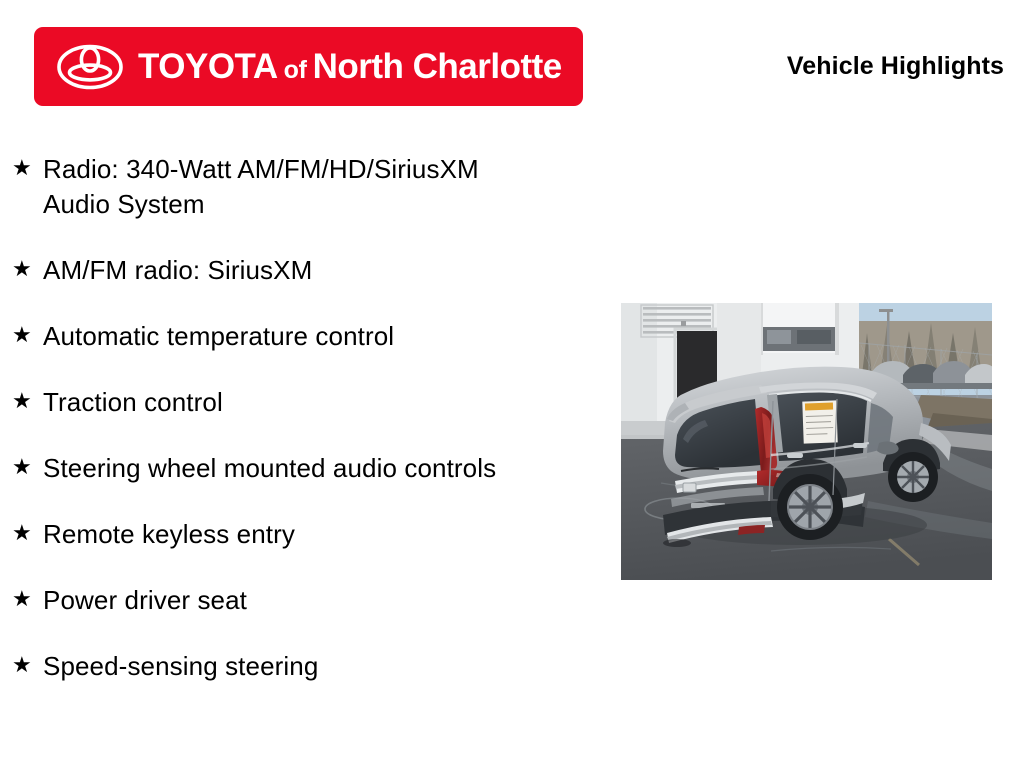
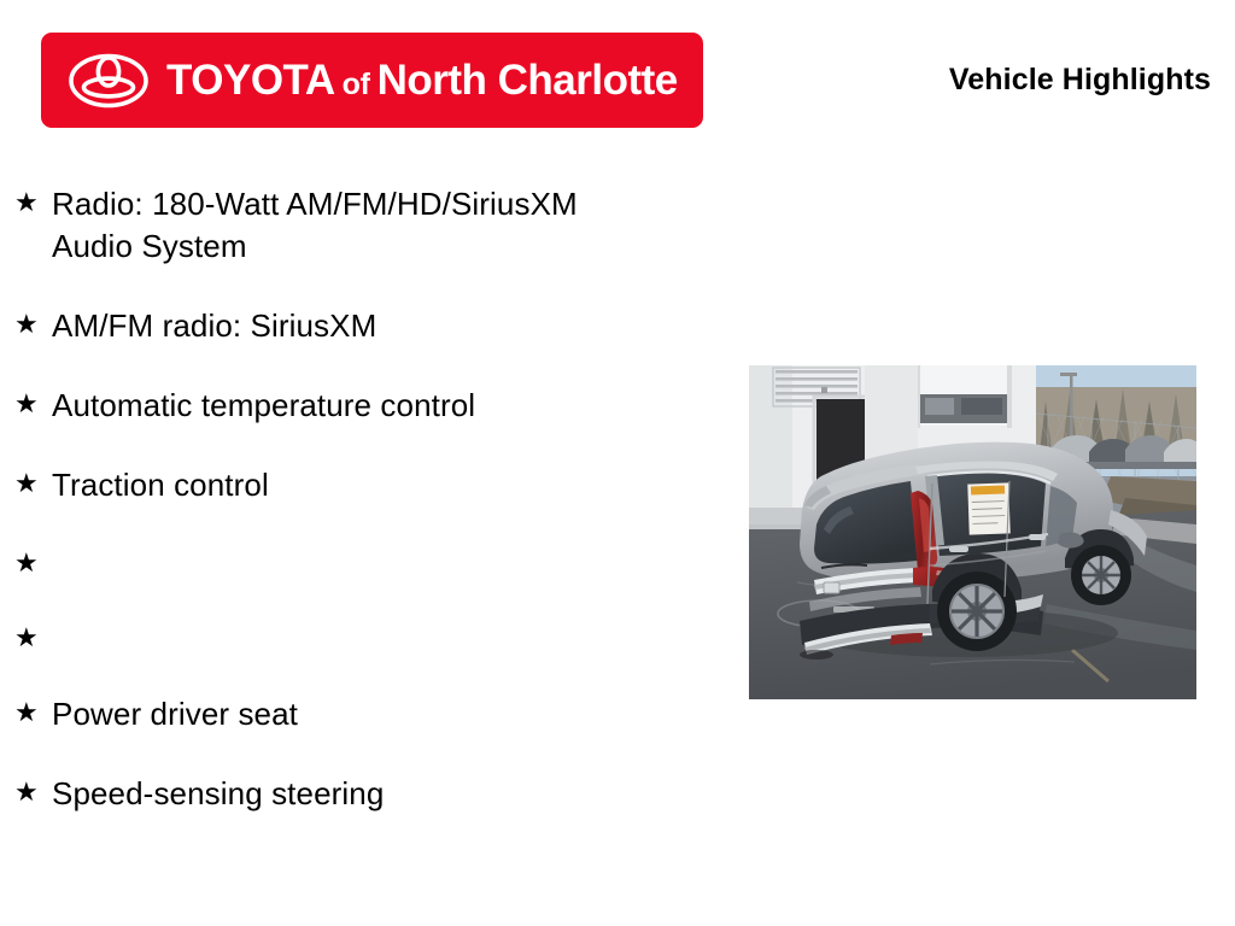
  TOYOTA
  of
  North Charlotte
  Vehicle Highlights
  ★
- Radio: 340-Watt AM/FM/HD/SiriusXM Audio System
+ Radio: 180-Watt AM/FM/HD/SiriusXM Audio System
  ★
  AM/FM radio: SiriusXM
  ★
  Automatic temperature control
  ★
  Traction control
  ★
- Steering wheel mounted audio controls
  ★
- Remote keyless entry
  ★
  Power driver seat
  ★
  Speed-sensing steering
